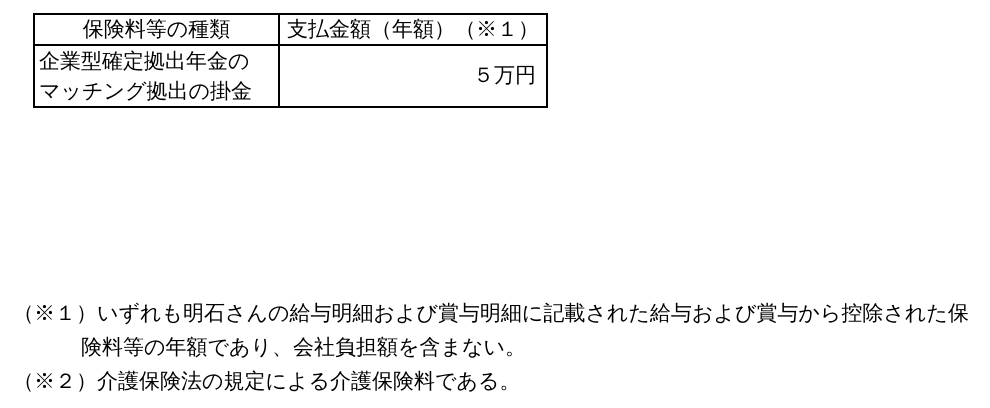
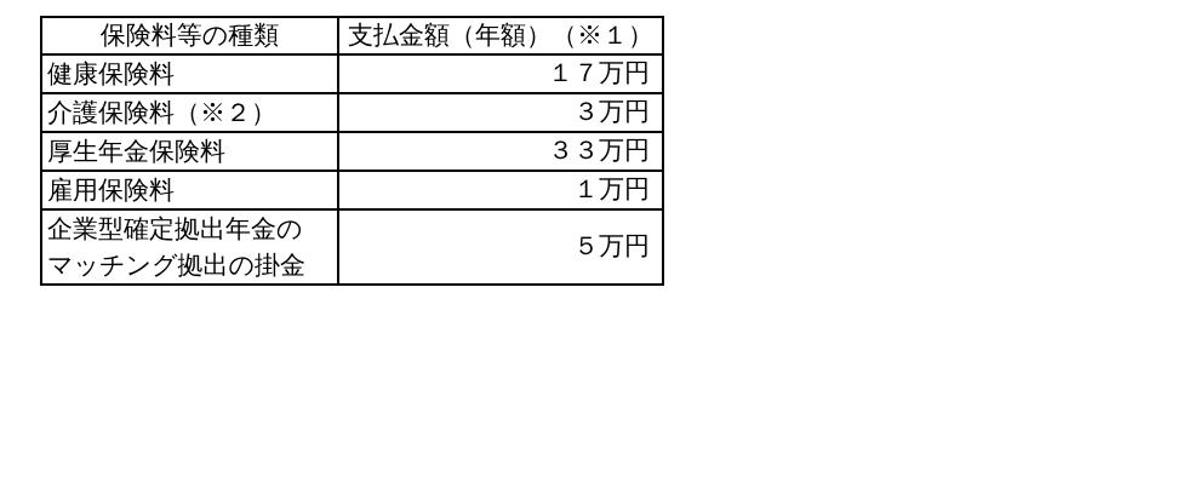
  保険料等の種類	支払金額（年額）（※１）
+ 健康保険料	１７万円
+ 介護保険料（※２）	３万円
+ 厚生年金保険料	３３万円
+ 雇用保険料	１万円
  企業型確定拠出年金の マッチング拠出の掛金	５万円
- （※１）いずれも明石さんの給与明細および賞与明細に記載された給与および賞与から控除された保
- 険料等の年額であり、会社負担額を含まない。
- （※２）介護保険法の規定による介護保険料である。
